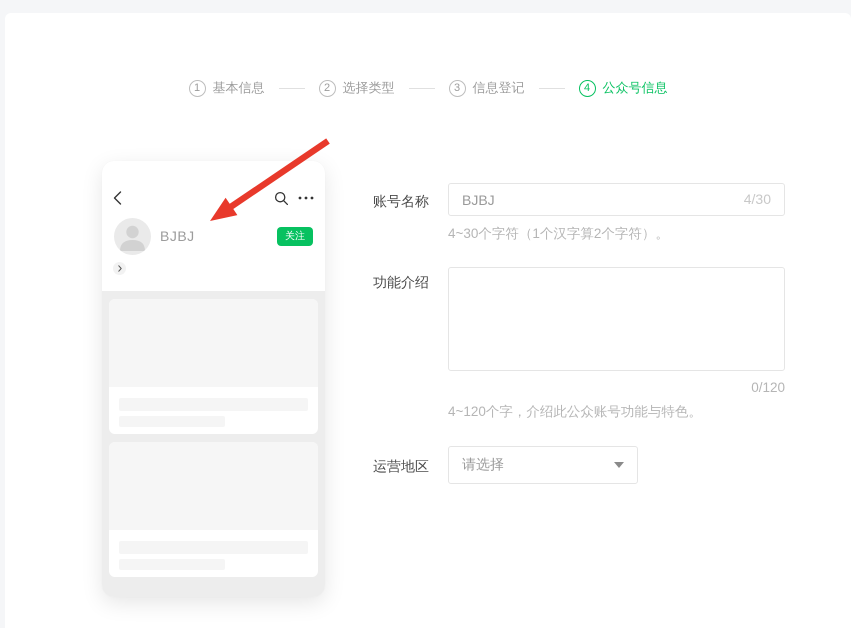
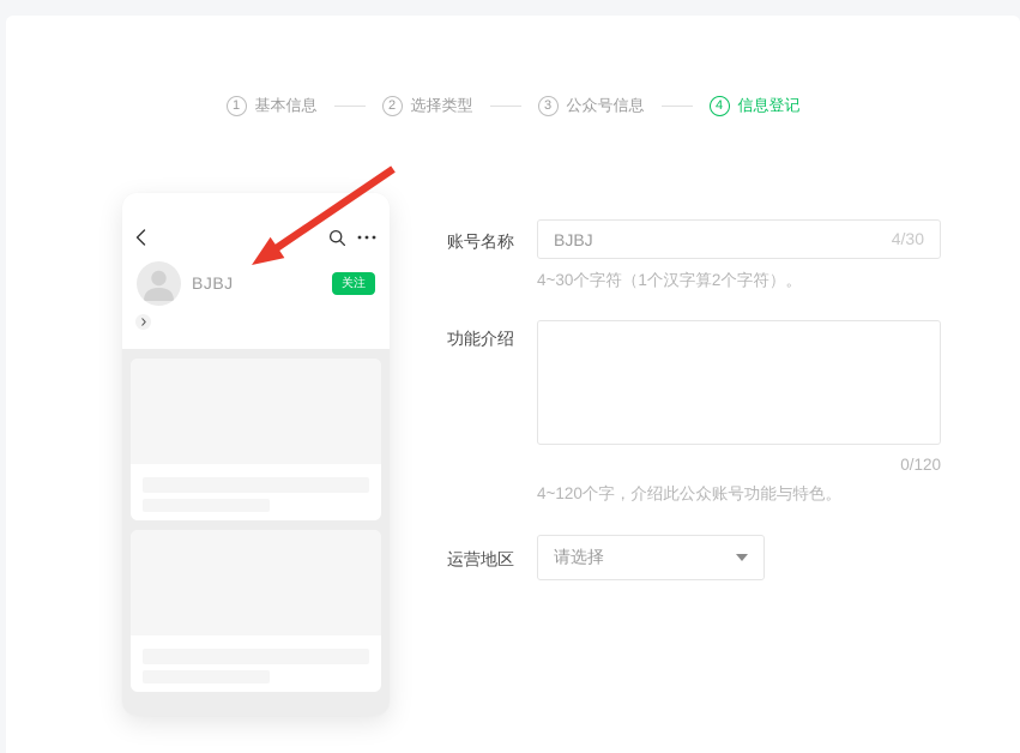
  1
  基本信息
  2
  选择类型
  3
- 信息登记
+ 公众号信息
  4
- 公众号信息
+ 信息登记
  BJBJ
  关注
  账号名称
  BJBJ
  4/30
  4~30个字符（1个汉字算2个字符）。
  功能介绍
  0/120
  4~120个字，介绍此公众账号功能与特色。
  运营地区
  请选择
